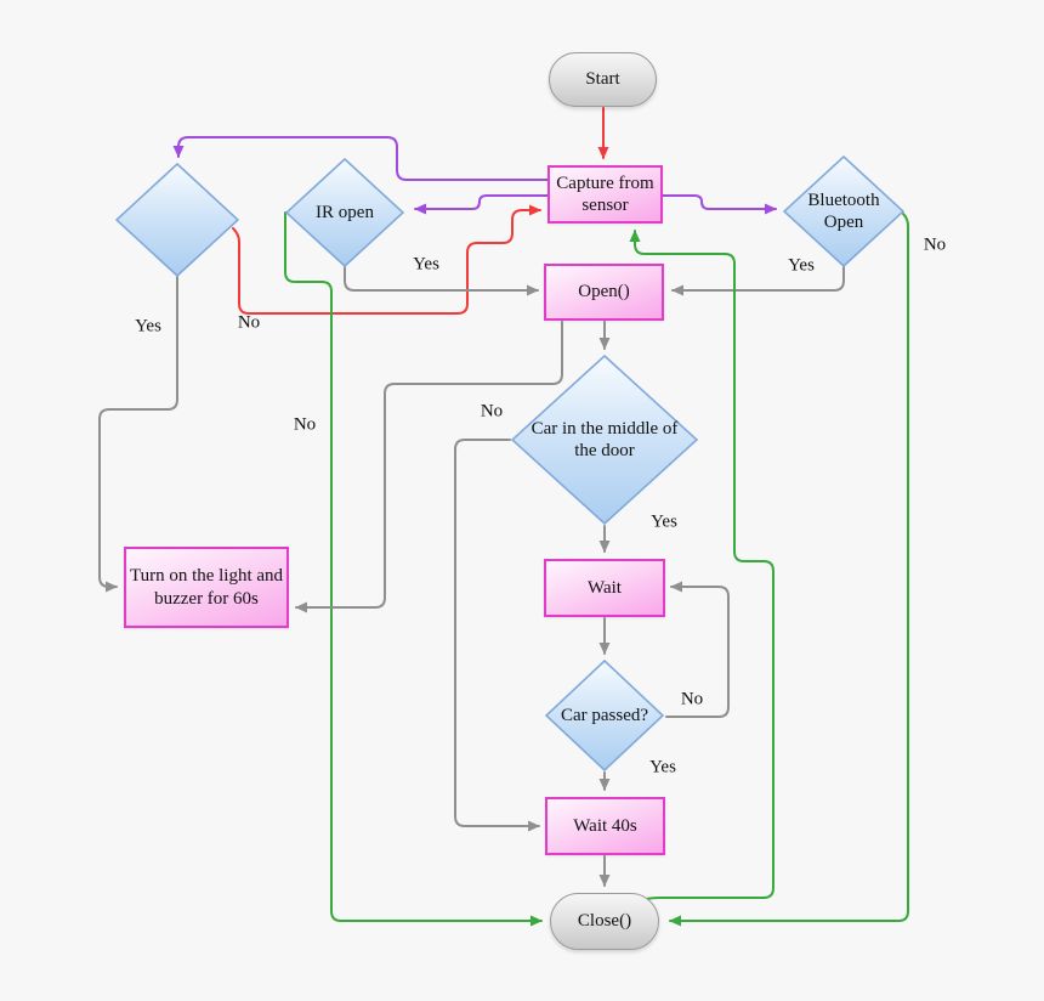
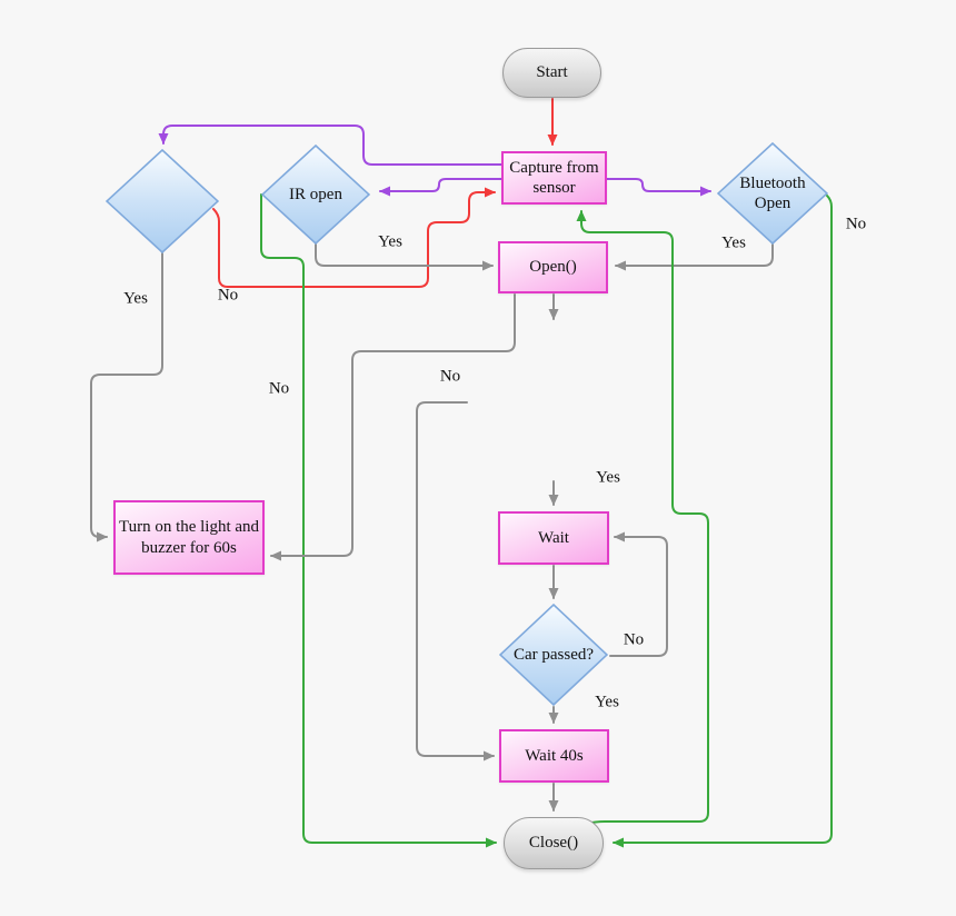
  Start
  Capture from sensor
  IR open
  Bluetooth Open
  Open()
- Car in the middle of the door
  Wait
  Car passed?
  Wait 40s
  Close()
  Turn on the light and buzzer for 60s
  Yes
  No
  Yes
  No
  Yes
  No
  Yes
  No
  Yes
  No
